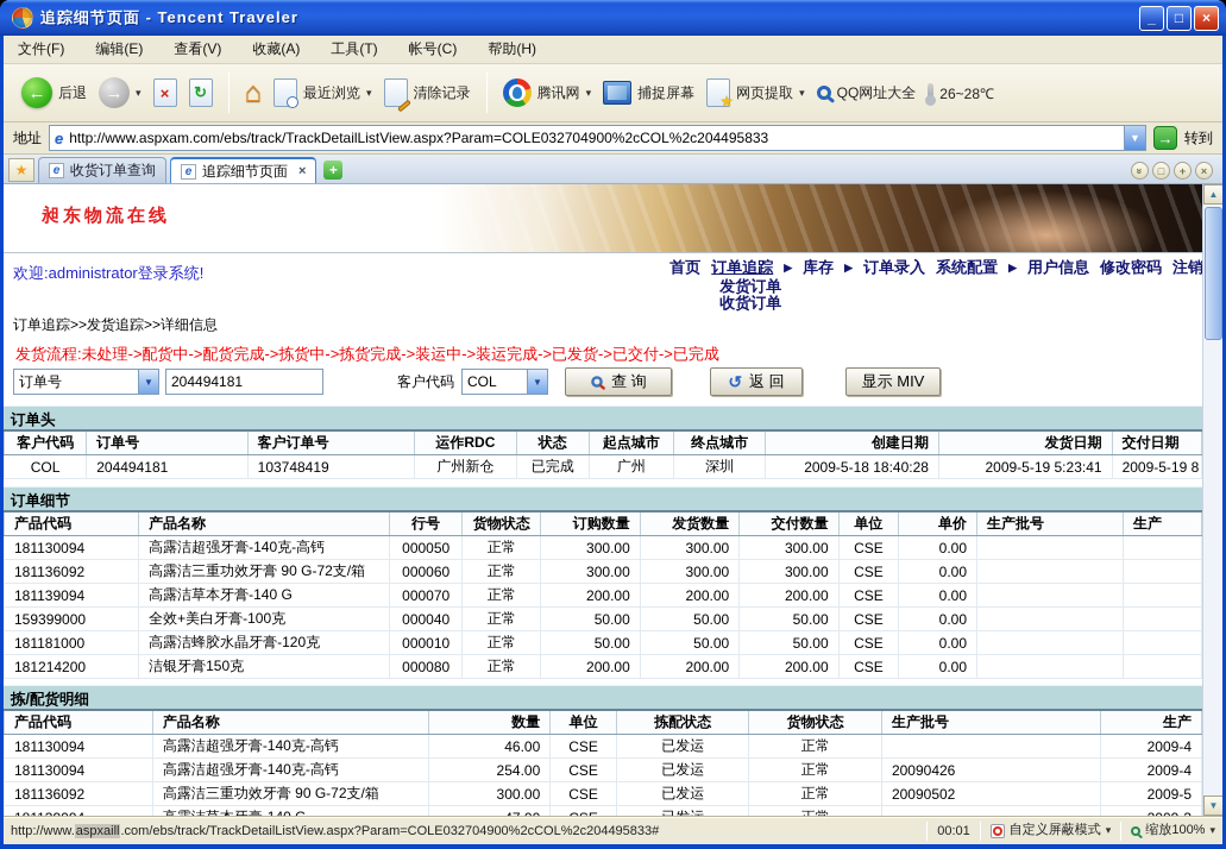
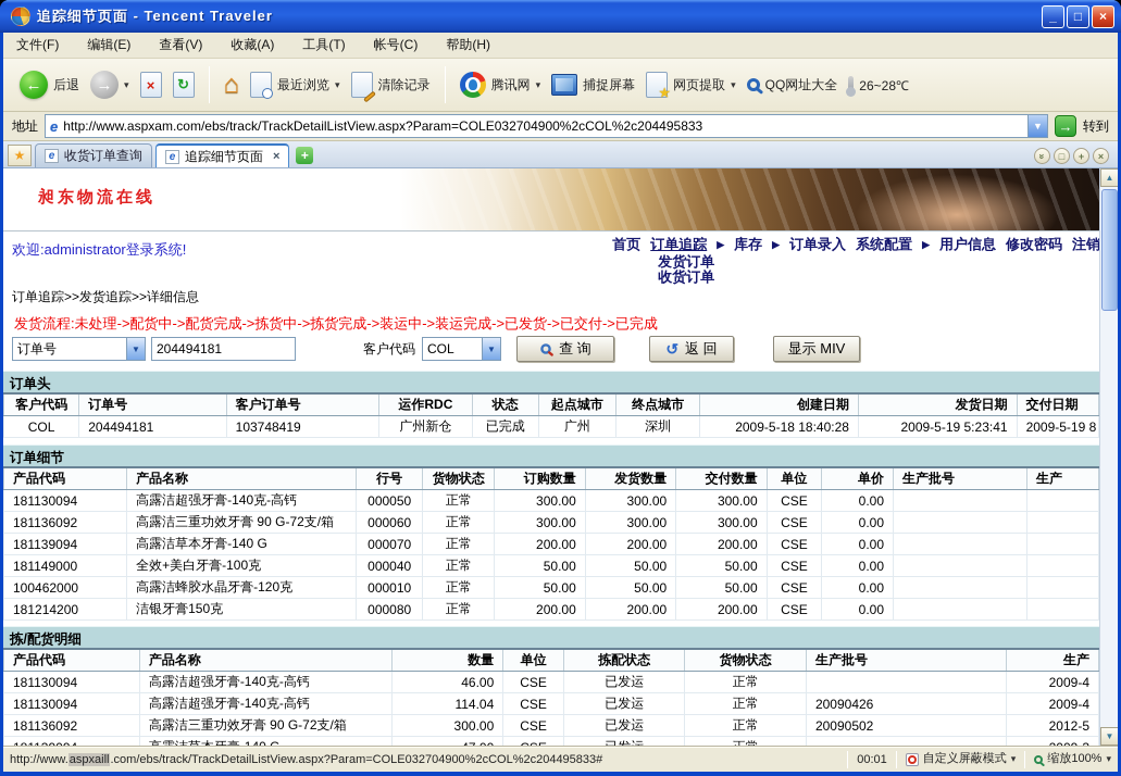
  追踪细节页面 - Tencent Traveler
  _
  □
  ×
  文件(F)
  编辑(E)
  查看(V)
  收藏(A)
  工具(T)
  帐号(C)
  帮助(H)
  ←
  后退
  →
  ▾
  ×
  ↻
  ⌂
  最近浏览
  ▾
  清除记录
  腾讯网
  ▾
  捕捉屏幕
  ★
  网页提取
  ▾
  QQ网址大全
  26~28℃
  地址
  e
  http://www.aspxam.com/ebs/track/TrackDetailListView.aspx?Param=COLE032704900%2cCOL%2c204495833
  ▼
  →
  转到
  ★
  e
  收货订单查询
  e
  追踪细节页面
  ×
  +
  □
  +
  ×
  昶东物流在线
  欢迎:administrator登录系统!
  首页
  订单追踪
  ▶
  库存
  ▶
  订单录入
  系统配置
  ▶
  用户信息
  修改密码
  注销
  发货订单
  收货订单
  订单追踪>>发货追踪>>详细信息
  发货流程:未处理->配货中->配货完成->拣货中->拣货完成->装运中->装运完成->已发货->已交付->已完成
  订单号
  ▼
  204494181
  客户代码
  COL
  ▼
  查 询
  ↺
  返 回
  显示 MIV
  订单头
  客户代码	订单号	客户订单号	运作RDC	状态	起点城市	终点城市	创建日期	发货日期	交付日期
  COL	204494181	103748419	广州新仓	已完成	广州	深圳	2009-5-18 18:40:28	2009-5-19 5:23:41	2009-5-19 8
  订单细节
  产品代码	产品名称	行号	货物状态	订购数量	发货数量	交付数量	单位	单价	生产批号	生产
  181130094	高露洁超强牙膏-140克-高钙	000050	正常	300.00	300.00	300.00	CSE	0.00
  181136092	高露洁三重功效牙膏 90 G-72支/箱	000060	正常	300.00	300.00	300.00	CSE	0.00
  181139094	高露洁草本牙膏-140 G	000070	正常	200.00	200.00	200.00	CSE	0.00
- 159399000	全效+美白牙膏-100克	000040	正常	50.00	50.00	50.00	CSE	0.00
+ 181149000	全效+美白牙膏-100克	000040	正常	50.00	50.00	50.00	CSE	0.00
- 181181000	高露洁蜂胶水晶牙膏-120克	000010	正常	50.00	50.00	50.00	CSE	0.00
+ 100462000	高露洁蜂胶水晶牙膏-120克	000010	正常	50.00	50.00	50.00	CSE	0.00
  181214200	洁银牙膏150克	000080	正常	200.00	200.00	200.00	CSE	0.00
  拣/配货明细
  产品代码	产品名称	数量	单位	拣配状态	货物状态	生产批号	生产
  181130094	高露洁超强牙膏-140克-高钙	46.00	CSE	已发运	正常		2009-4
- 181130094	高露洁超强牙膏-140克-高钙	254.00	CSE	已发运	正常	20090426	2009-4
+ 181130094	高露洁超强牙膏-140克-高钙	114.04	CSE	已发运	正常	20090426	2009-4
- 181136092	高露洁三重功效牙膏 90 G-72支/箱	300.00	CSE	已发运	正常	20090502	2009-5
+ 181136092	高露洁三重功效牙膏 90 G-72支/箱	300.00	CSE	已发运	正常	20090502	2012-5
  ▲
  ▼
  http://www.aspxaill.com/ebs/track/TrackDetailListView.aspx?Param=COLE032704900%2cCOL%2c204495833#
  00:01
  自定义屏蔽模式
  ▾
  缩放100%
  ▾
